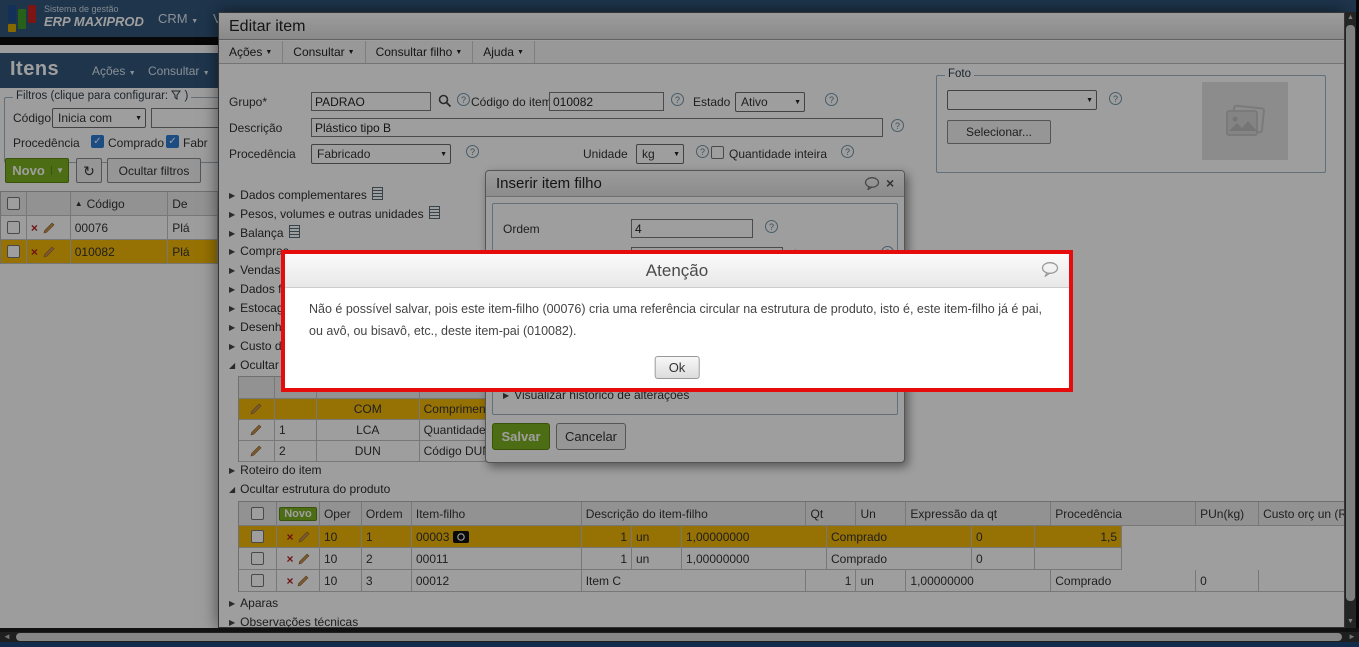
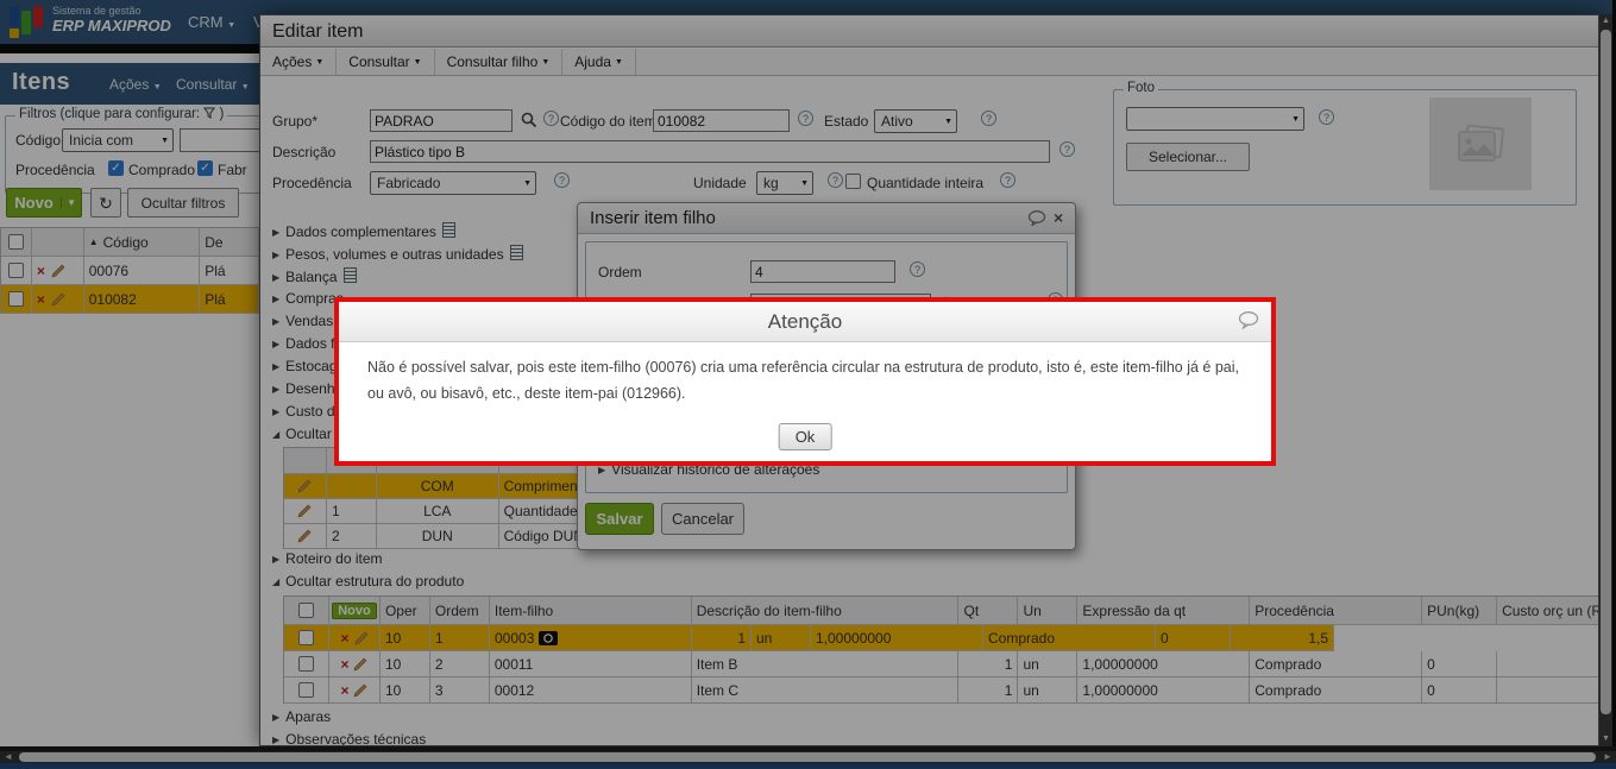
  Sistema de gestão
  ERP MAXIPROD
  CRM
  Itens
  Ações
  Consultar
  Filtros (clique para configurar: )
  Código
  Inicia com
  Procedência
  ✓
  Comprado
  ✓
  Fabr
  Novo
  ▼
  ↻
  Ocultar filtros
  ▲
  Código
  De
  ×
  00076
  Plá
  ×
  010082
  Plá
  Editar item
  Ações
  Consultar
  Consultar filho
  Ajuda
  Grupo*
  PADRAO
  ?
  Código do item
  010082
  ?
  Estado
  Ativo
  ?
  Descrição
  Plástico tipo B
  ?
  Procedência
  Fabricado
  ?
  Unidade
  kg
  ?
  Quantidade inteira
  ?
  Foto
  ?
  Selecionar...
  ▶ Dados complementares
  ▶ Pesos, volumes e outras unidades
  ▶ Balança
  ▶ Compra
  ▶ Vendas
  ▶ Dados f
  ▶ Estoca
  ▶ Desenh
  ▶ Custo d
  ◢ Ocultar
  COM
  Comprimen
  1
  LCA
  Quantidade
  2
  DUN
  Código DU
  ▶ Roteiro do item
  ◢ Ocultar estrutura do produto
  Novo
  Oper
  Ordem
  Item-filho
  Descrição do item-filho
  Qt
  Un
  Expressão da qt
  Procedência
  PUn(kg)
  Custo orç un (R
  ×
  10
  1
  00003
  1
  un
  1,00000000
  Comprado
  0
  1,5
  ×
  10
  2
  00011
+ Item B
  1
  un
  1,00000000
  Comprado
  0
  ×
  10
  3
  00012
  Item C
  1
  un
  1,00000000
  Comprado
  0
  ▶ Aparas
  ▶ Observações técnicas
  Inserir item filho
  ×
  Ordem
  4
  ?
  ▶ Visualizar histórico de alterações
  Salvar
  Cancelar
  ◄
  ►
  Atenção
- Não é possível salvar, pois este item-filho (00076) cria uma referência circular na estrutura de produto, isto é, este item-filho já é pai, ou avô, ou bisavô, etc., deste item-pai (010082).
+ Não é possível salvar, pois este item-filho (00076) cria uma referência circular na estrutura de produto, isto é, este item-filho já é pai, ou avô, ou bisavô, etc., deste item-pai (012966).
  Ok
